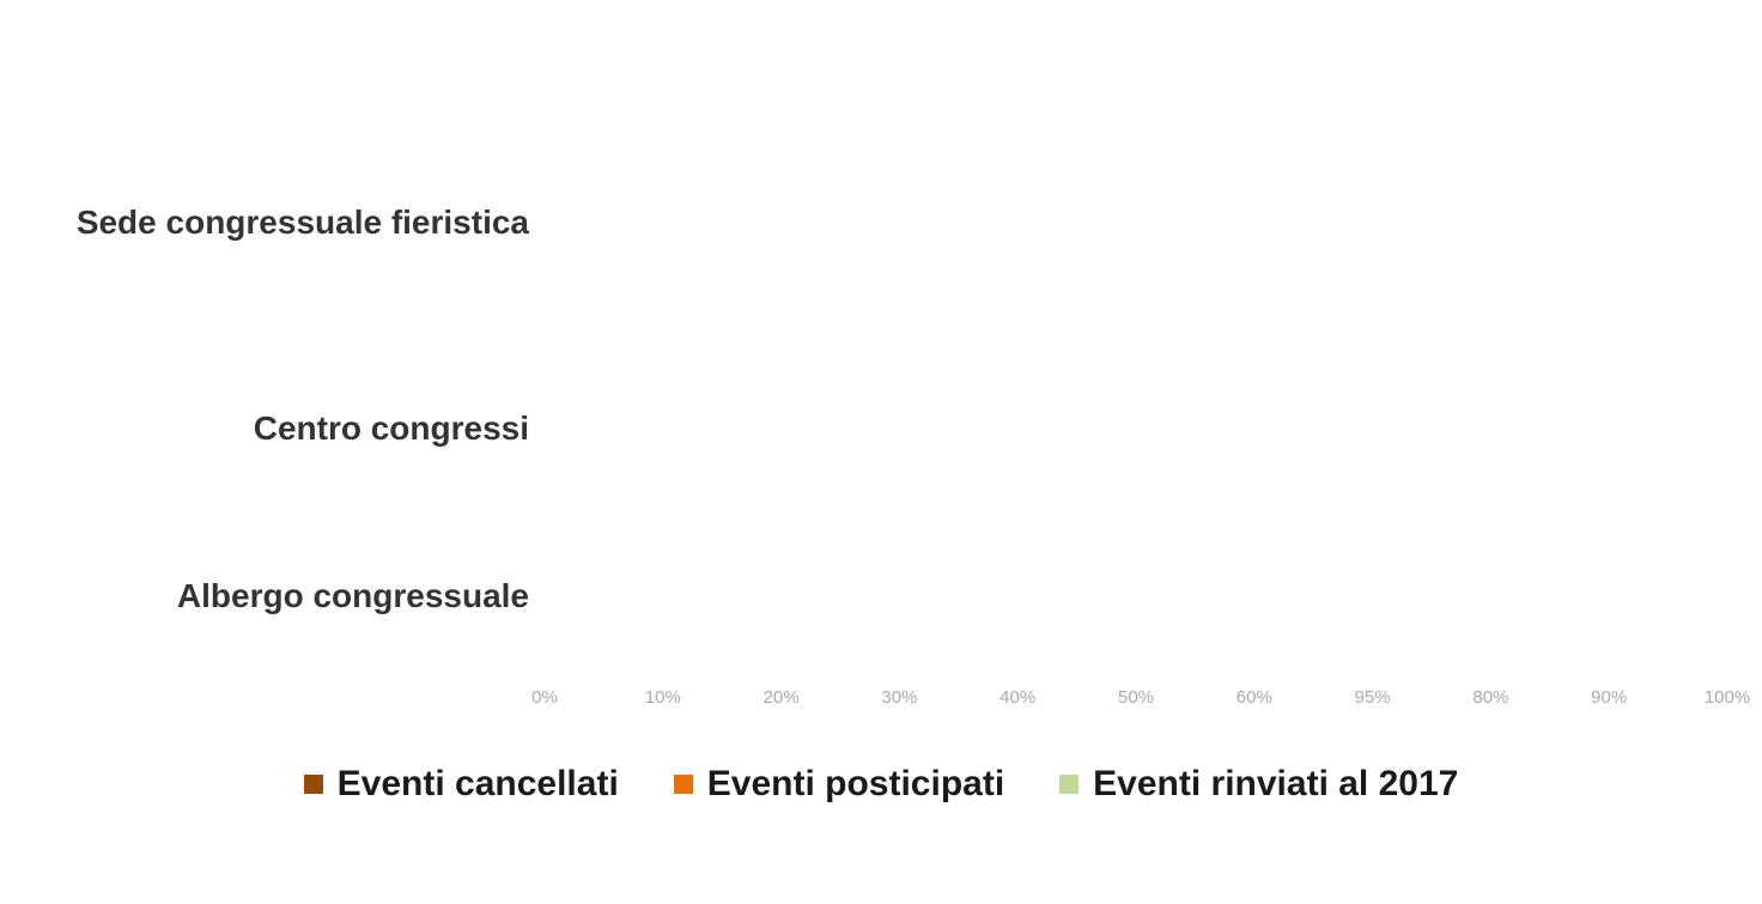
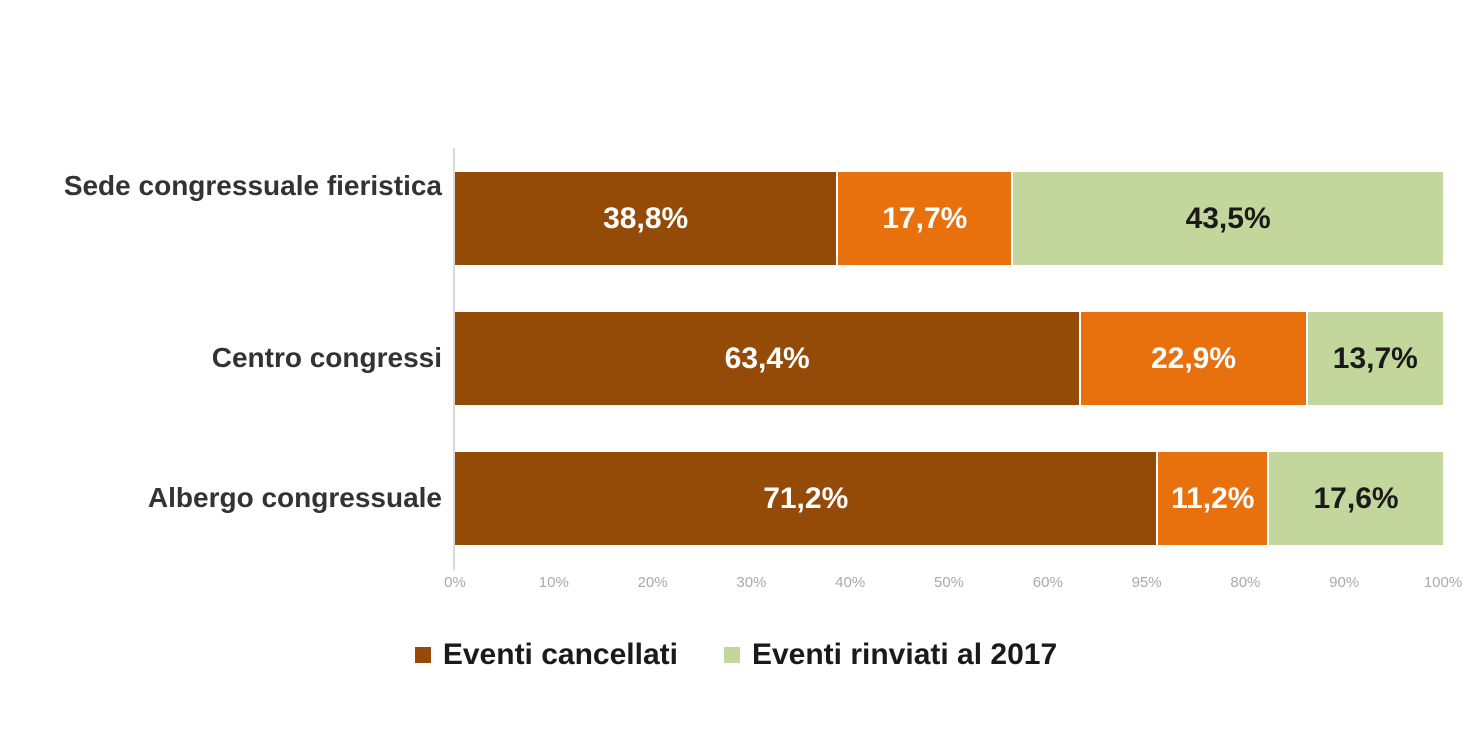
  Sede congressuale fieristica
  Centro congressi
  Albergo congressuale
+ 38,8%
+ 17,7%
+ 43,5%
+ 63,4%
+ 22,9%
+ 13,7%
+ 71,2%
+ 11,2%
+ 17,6%
  0%
  10%
  20%
  30%
  40%
  50%
  60%
  95%
  80%
  90%
  100%
  Eventi cancellati
- Eventi posticipati
  Eventi rinviati al 2017
